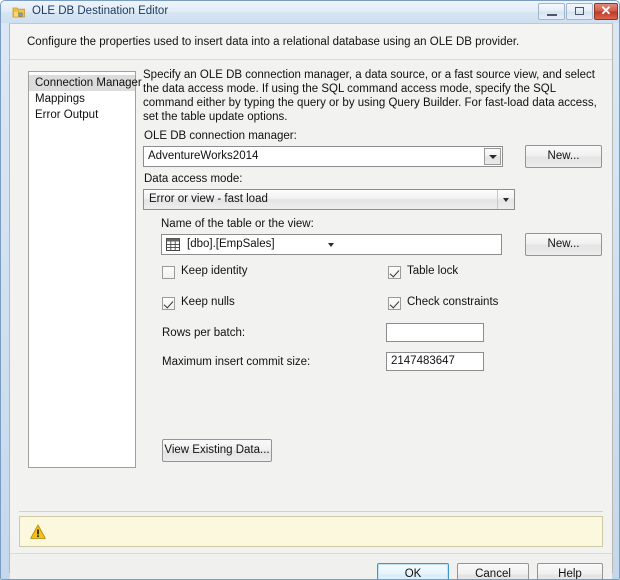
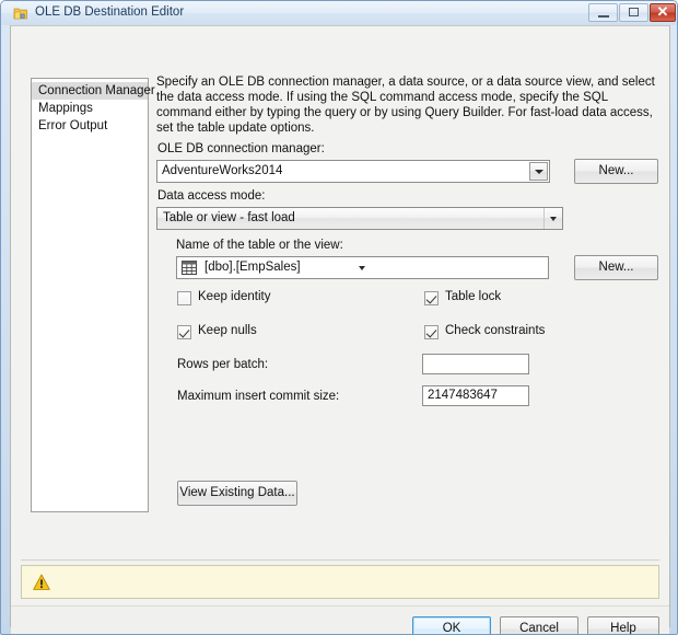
  OLE DB Destination Editor
  ✕
- Configure the properties used to insert data into a relational database using an OLE DB provider.
  Connection Manager
  Mappings
  Error Output
- Specify an OLE DB connection manager, a data source, or a fast source view, and select the data access mode. If using the SQL command access mode, specify the SQL command either by typing the query or by using Query Builder. For fast-load data access, set the table update options.
+ Specify an OLE DB connection manager, a data source, or a data source view, and select the data access mode. If using the SQL command access mode, specify the SQL command either by typing the query or by using Query Builder. For fast-load data access, set the table update options.
  OLE DB connection manager:
  AdventureWorks2014
  New...
  Data access mode:
- Error or view - fast load
+ Table or view - fast load
  Name of the table or the view:
  [dbo].[EmpSales]
  New...
  Keep identity
  Keep nulls
  Table lock
  Check constraints
  Rows per batch:
  Maximum insert commit size:
  2147483647
  View Existing Data...
  OK
  Cancel
  Help
